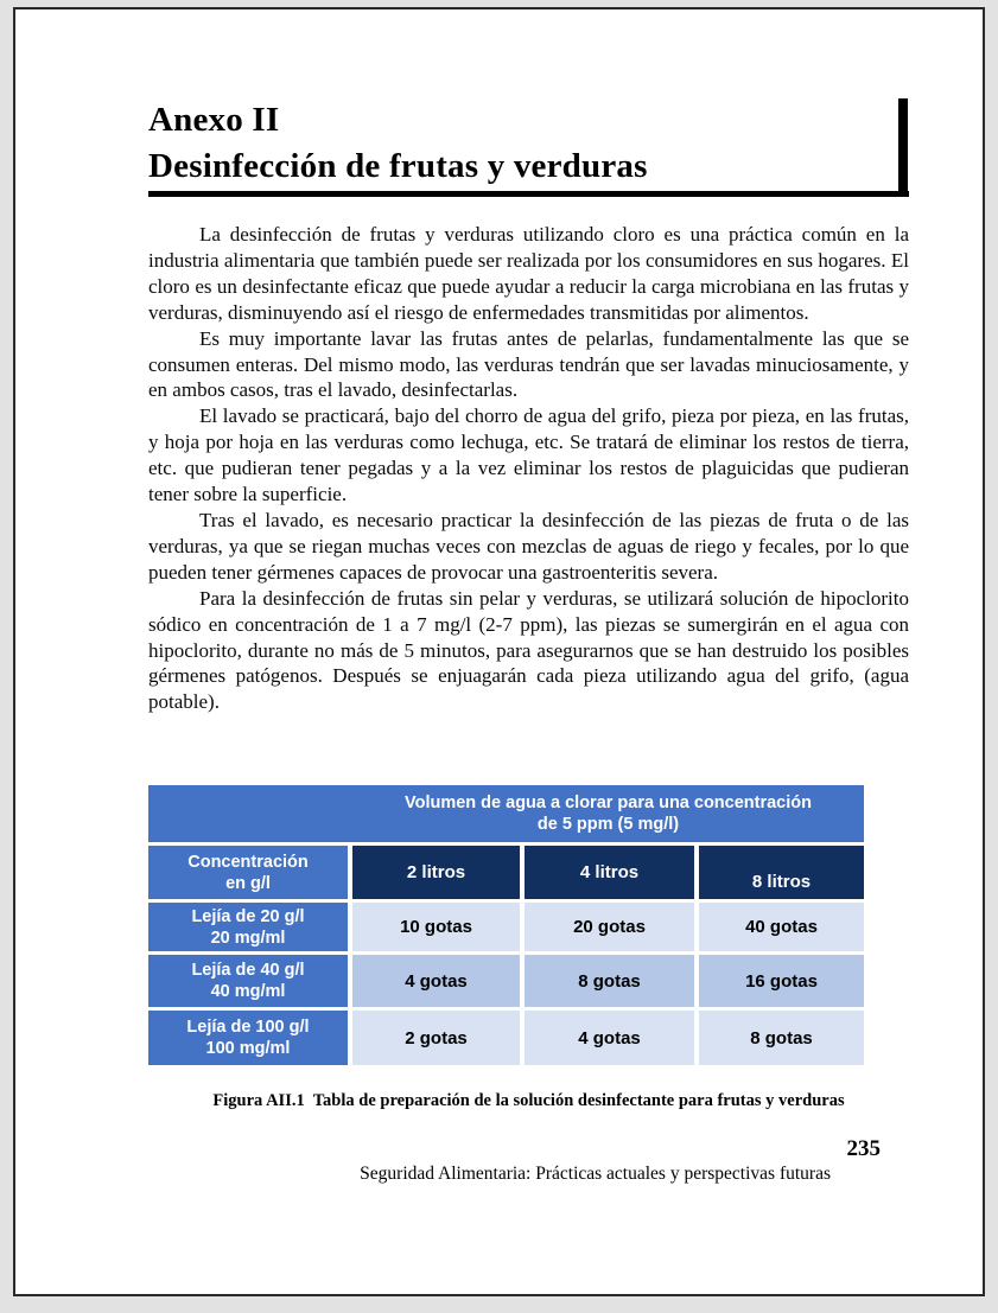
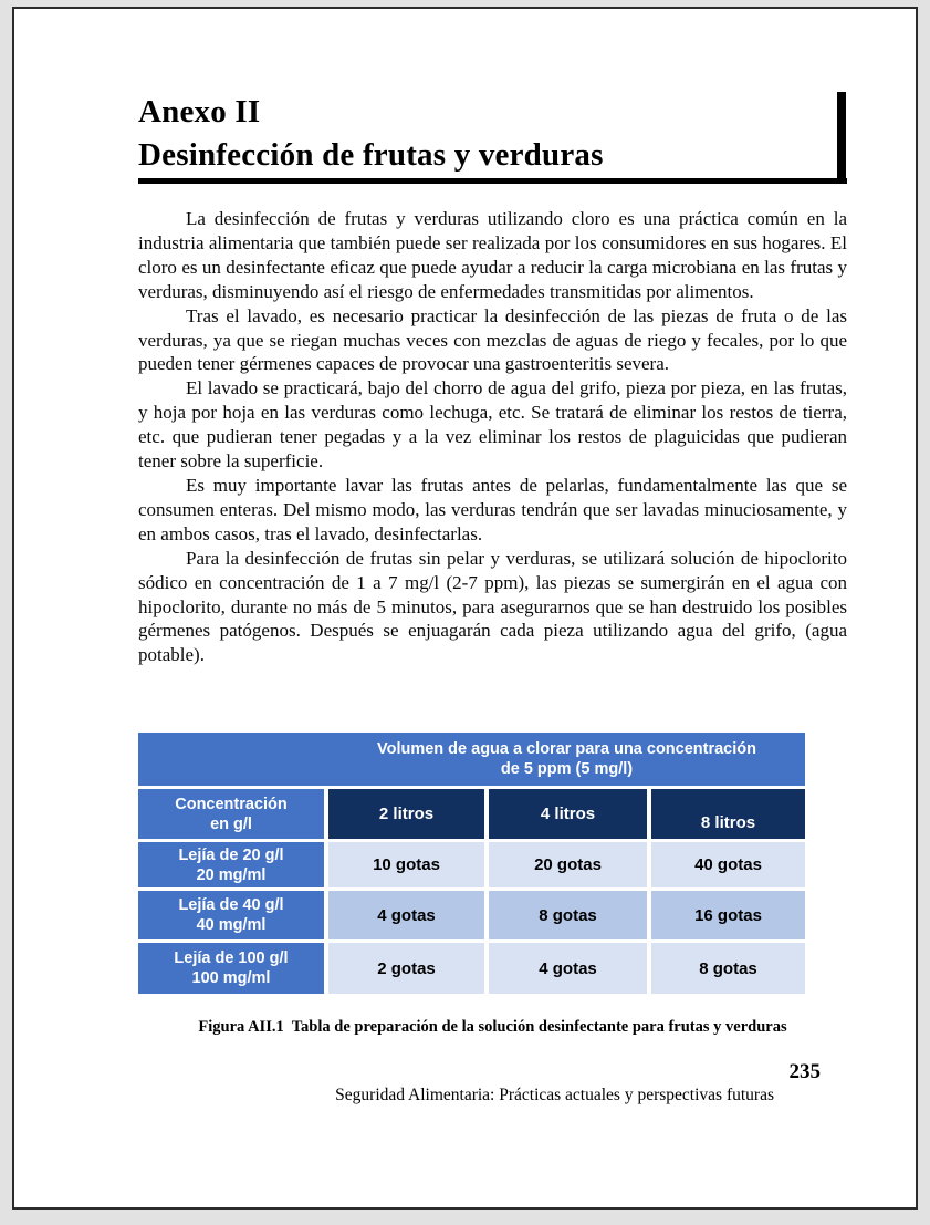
  Anexo II
  Desinfección de frutas y verduras
  La desinfección de frutas y verduras utilizando cloro es una práctica común en la industria alimentaria que también puede ser realizada por los consumidores en sus hogares. El cloro es un desinfectante eficaz que puede ayudar a reducir la carga microbiana en las frutas y verduras, disminuyendo así el riesgo de enfermedades transmitidas por alimentos.
- Es muy importante lavar las frutas antes de pelarlas, fundamentalmente las que se consumen enteras. Del mismo modo, las verduras tendrán que ser lavadas minuciosamente, y en ambos casos, tras el lavado, desinfectarlas.
+ Tras el lavado, es necesario practicar la desinfección de las piezas de fruta o de las verduras, ya que se riegan muchas veces con mezclas de aguas de riego y fecales, por lo que pueden tener gérmenes capaces de provocar una gastroenteritis severa.
  El lavado se practicará, bajo del chorro de agua del grifo, pieza por pieza, en las frutas, y hoja por hoja en las verduras como lechuga, etc. Se tratará de eliminar los restos de tierra, etc. que pudieran tener pegadas y a la vez eliminar los restos de plaguicidas que pudieran tener sobre la superficie.
- Tras el lavado, es necesario practicar la desinfección de las piezas de fruta o de las verduras, ya que se riegan muchas veces con mezclas de aguas de riego y fecales, por lo que pueden tener gérmenes capaces de provocar una gastroenteritis severa.
+ Es muy importante lavar las frutas antes de pelarlas, fundamentalmente las que se consumen enteras. Del mismo modo, las verduras tendrán que ser lavadas minuciosamente, y en ambos casos, tras el lavado, desinfectarlas.
  Para la desinfección de frutas sin pelar y verduras, se utilizará solución de hipoclorito sódico en concentración de 1 a 7 mg/l (2-7 ppm), las piezas se sumergirán en el agua con hipoclorito, durante no más de 5 minutos, para asegurarnos que se han destruido los posibles gérmenes patógenos. Después se enjuagarán cada pieza utilizando agua del grifo, (agua potable).
  Volumen de agua a clorar para una concentración
  de 5 ppm (5 mg/l)
  Concentración
  en g/l
  2 litros
  4 litros
  8 litros
  Lejía de 20 g/l
  20 mg/ml
  10 gotas
  20 gotas
  40 gotas
  Lejía de 40 g/l
  40 mg/ml
  4 gotas
  8 gotas
  16 gotas
  Lejía de 100 g/l
  100 mg/ml
  2 gotas
  4 gotas
  8 gotas
  Figura AII.1 Tabla de preparación de la solución desinfectante para frutas y verduras
  235
  Seguridad Alimentaria: Prácticas actuales y perspectivas futuras
